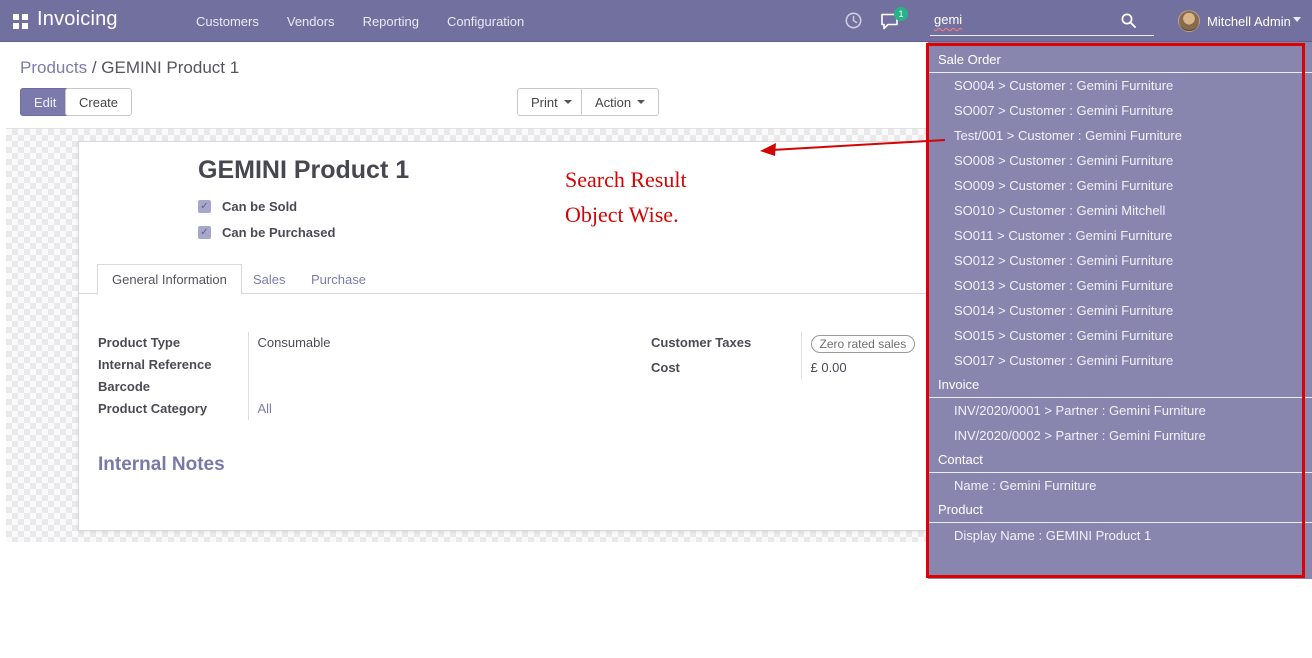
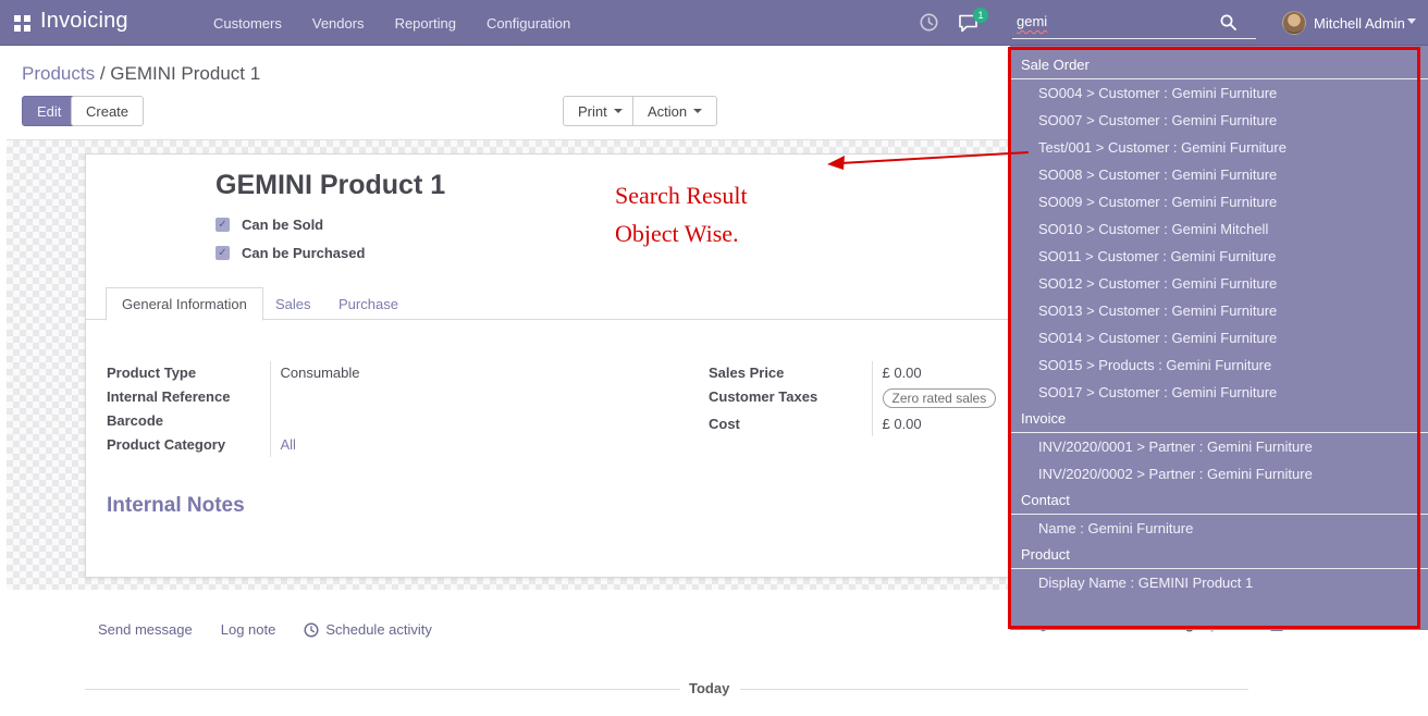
  Invoicing
  Customers
  Vendors
  Reporting
  Configuration
  1
  gemi
  Mitchell Admin
  Products / GEMINI Product 1
  Edit
  Create
  Print
  Action
  GEMINI Product 1
  ✓
  Can be Sold
  ✓
  Can be Purchased
  General Information
  Sales
  Purchase
  Product Type	Consumable
  Internal Reference
  Barcode
  Product Category	All
+ Sales Price	£ 0.00
  Customer Taxes	Zero rated sales
  Cost	£ 0.00
  Internal Notes
  Search Result
  Object Wise.
+ Send message
+ Log note
+ Schedule activity
+ Today
  Sale Order
  SO004 > Customer : Gemini Furniture
  SO007 > Customer : Gemini Furniture
  Test/001 > Customer : Gemini Furniture
  SO008 > Customer : Gemini Furniture
  SO009 > Customer : Gemini Furniture
  SO010 > Customer : Gemini Mitchell
  SO011 > Customer : Gemini Furniture
  SO012 > Customer : Gemini Furniture
  SO013 > Customer : Gemini Furniture
  SO014 > Customer : Gemini Furniture
- SO015 > Customer : Gemini Furniture
+ SO015 > Products : Gemini Furniture
  SO017 > Customer : Gemini Furniture
  Invoice
  INV/2020/0001 > Partner : Gemini Furniture
  INV/2020/0002 > Partner : Gemini Furniture
  Contact
  Name : Gemini Furniture
  Product
  Display Name : GEMINI Product 1
